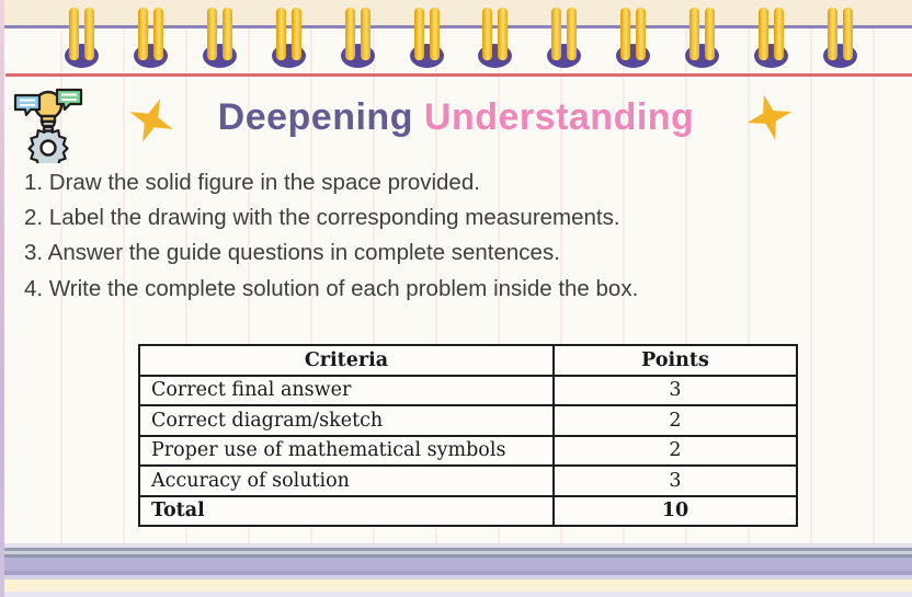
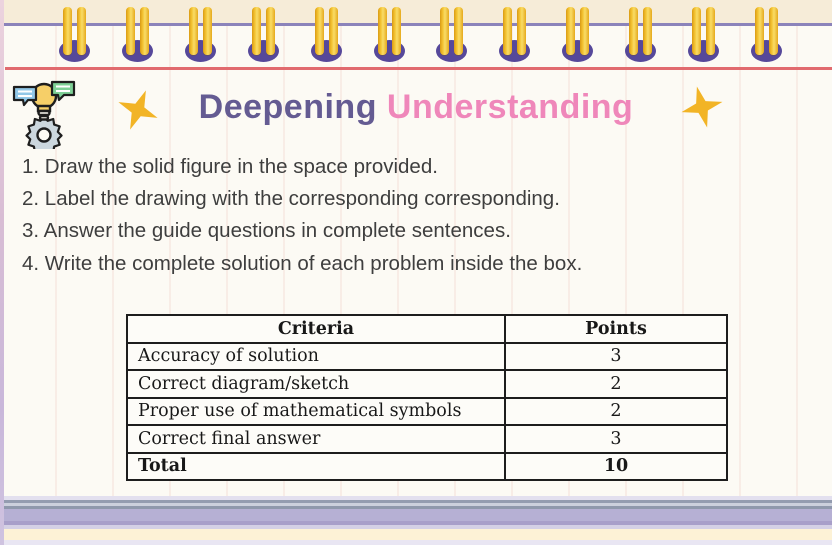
  Deepening Understanding
  1. Draw the solid figure in the space provided.
- 2. Label the drawing with the corresponding measurements.
+ 2. Label the drawing with the corresponding corresponding.
  3. Answer the guide questions in complete sentences.
  4. Write the complete solution of each problem inside the box.
  Criteria	Points
- Correct final answer	3
+ Accuracy of solution	3
  Correct diagram/sketch	2
  Proper use of mathematical symbols	2
- Accuracy of solution	3
+ Correct final answer	3
  Total	10
